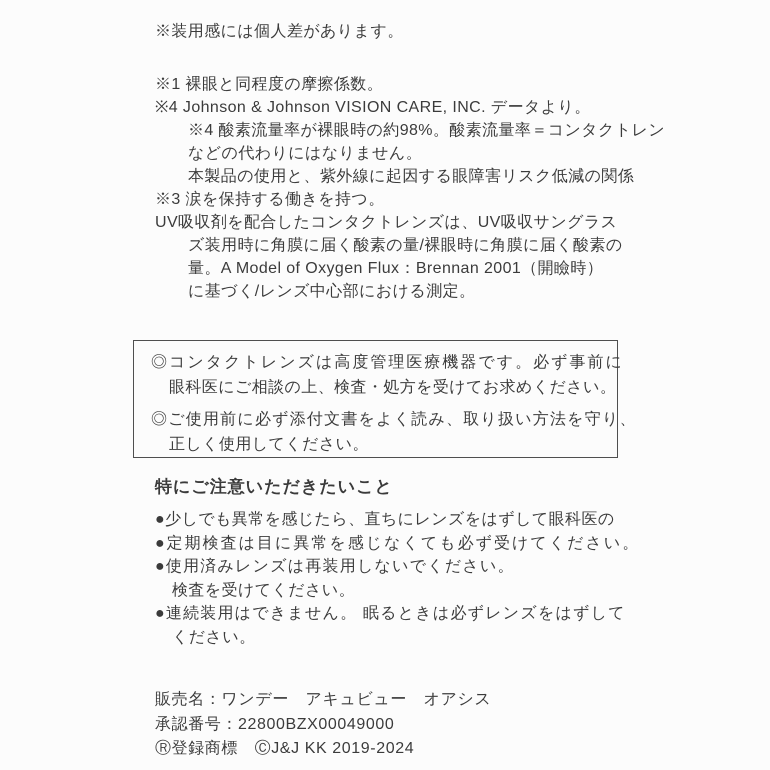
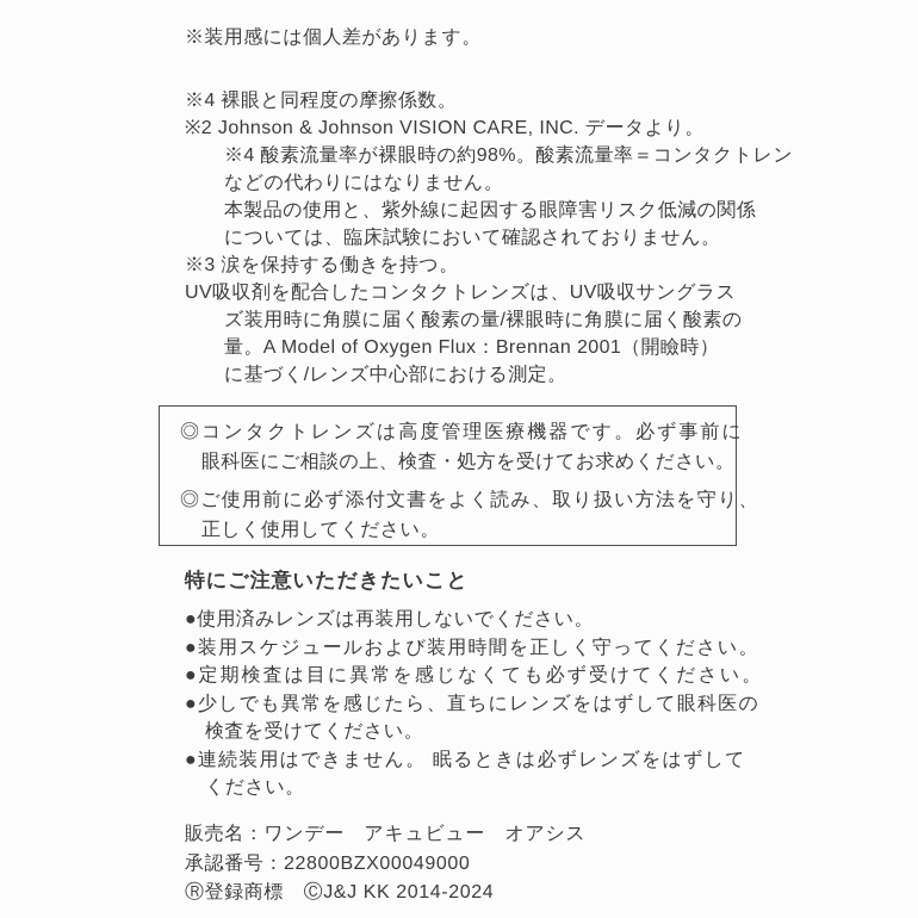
  ※装用感には個人差があります。
- ※1 裸眼と同程度の摩擦係数。
+ ※4 裸眼と同程度の摩擦係数。
- ※4 Johnson & Johnson VISION CARE, INC. データより。
+ ※2 Johnson & Johnson VISION CARE, INC. データより。
  ※4 酸素流量率が裸眼時の約98%。酸素流量率＝コンタクトレン
  などの代わりにはなりません。
  本製品の使用と、紫外線に起因する眼障害リスク低減の関係
+ については、臨床試験において確認されておりません。
  ※3 涙を保持する働きを持つ。
  UV吸収剤を配合したコンタクトレンズは、UV吸収サングラス
  ズ装用時に角膜に届く酸素の量/裸眼時に角膜に届く酸素の
  量。A Model of Oxygen Flux：Brennan 2001（開瞼時）
  に基づく/レンズ中心部における測定。
  ◎コンタクトレンズは高度管理医療機器です。必ず事前に
  眼科医にご相談の上、検査・処方を受けてお求めください。
  ◎ご使用前に必ず添付文書をよく読み、取り扱い方法を守り、
  正しく使用してください。
  特にご注意いただきたいこと
- ●少しでも異常を感じたら、直ちにレンズをはずして眼科医の
+ ●使用済みレンズは再装用しないでください。
+ ●装用スケジュールおよび装用時間を正しく守ってください。
  ●定期検査は目に異常を感じなくても必ず受けてください。
- ●使用済みレンズは再装用しないでください。
+ ●少しでも異常を感じたら、直ちにレンズをはずして眼科医の
  検査を受けてください。
  ●連続装用はできません。 眠るときは必ずレンズをはずして
  ください。
  販売名：ワンデー アキュビュー オアシス
  承認番号：22800BZX00049000
- Ⓡ登録商標 ⒸJ&J KK 2019-2024
+ Ⓡ登録商標 ⒸJ&J KK 2014-2024
